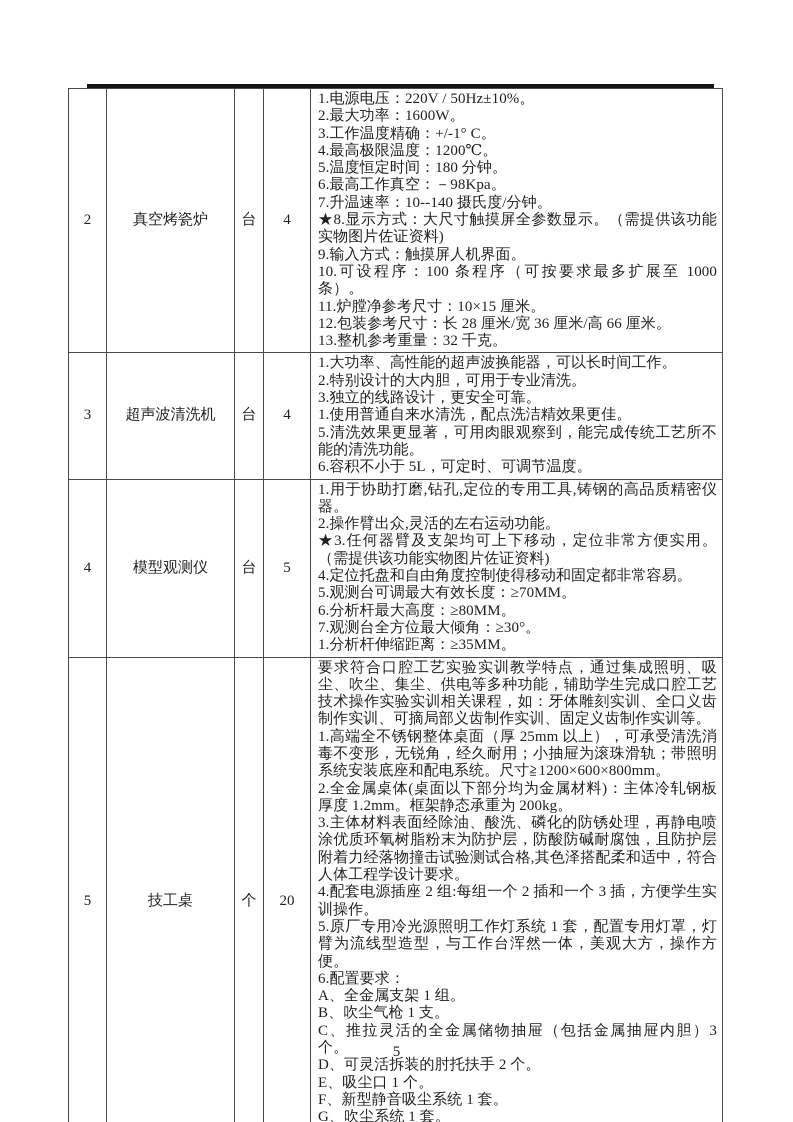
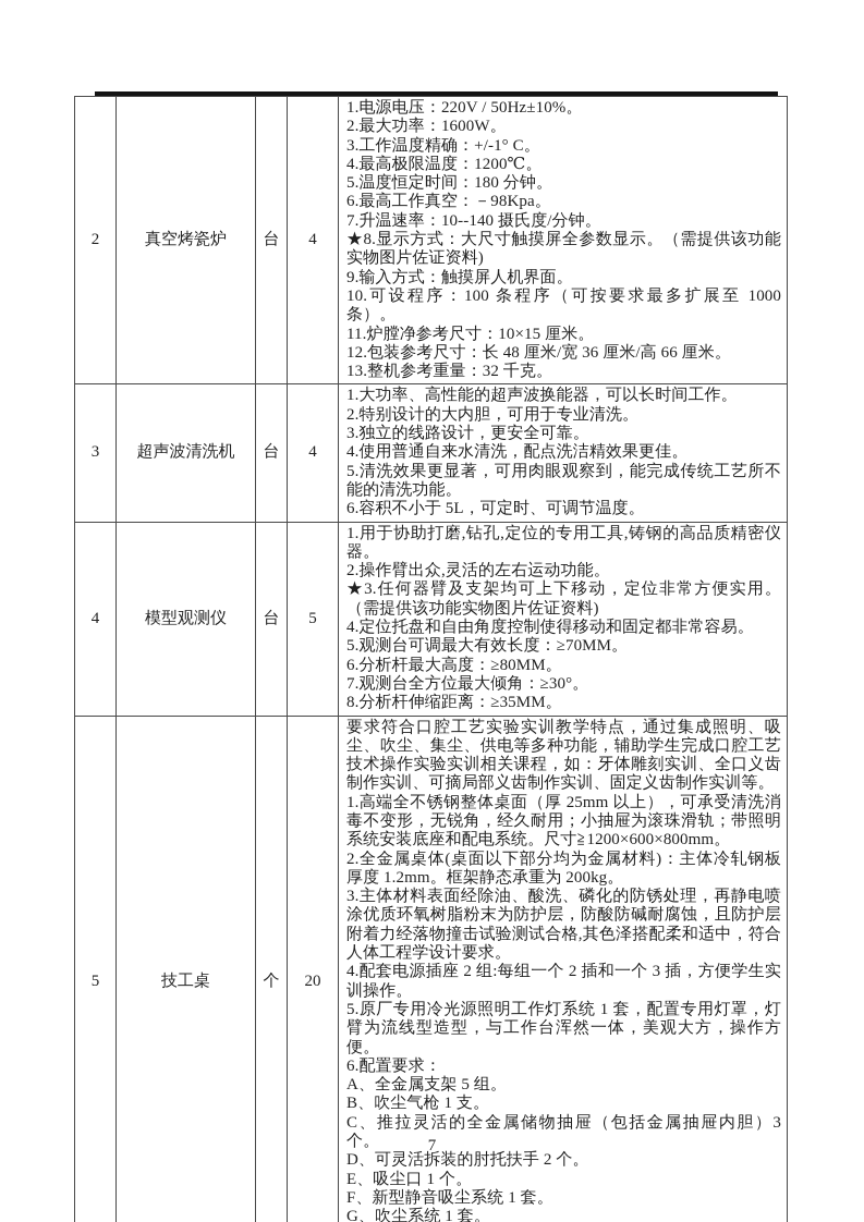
- 2	真空烤瓷炉	台	4	1.电源电压：220V / 50Hz±10%。2.最大功率：1600W。3.工作温度精确：+/-1° C。4.最高极限温度：1200℃。5.温度恒定时间：180 分钟。6.最高工作真空：－98Kpa。7.升温速率：10--140 摄氏度/分钟。★8.显示方式：大尺寸触摸屏全参数显示。（需提供该功能实物图片佐证资料)9.输入方式：触摸屏人机界面。10.可设程序：100 条程序（可按要求最多扩展至 1000 条）。11.炉膛净参考尺寸：10×15 厘米。12.包装参考尺寸：长 28 厘米/宽 36 厘米/高 66 厘米。13.整机参考重量：32 千克。
+ 2	真空烤瓷炉	台	4	1.电源电压：220V / 50Hz±10%。2.最大功率：1600W。3.工作温度精确：+/-1° C。4.最高极限温度：1200℃。5.温度恒定时间：180 分钟。6.最高工作真空：－98Kpa。7.升温速率：10--140 摄氏度/分钟。★8.显示方式：大尺寸触摸屏全参数显示。（需提供该功能实物图片佐证资料)9.输入方式：触摸屏人机界面。10.可设程序：100 条程序（可按要求最多扩展至 1000 条）。11.炉膛净参考尺寸：10×15 厘米。12.包装参考尺寸：长 48 厘米/宽 36 厘米/高 66 厘米。13.整机参考重量：32 千克。
- 3	超声波清洗机	台	4	1.大功率、高性能的超声波换能器，可以长时间工作。2.特别设计的大内胆，可用于专业清洗。3.独立的线路设计，更安全可靠。1.使用普通自来水清洗，配点洗洁精效果更佳。5.清洗效果更显著，可用肉眼观察到，能完成传统工艺所不能的清洗功能。6.容积不小于 5L，可定时、可调节温度。
+ 3	超声波清洗机	台	4	1.大功率、高性能的超声波换能器，可以长时间工作。2.特别设计的大内胆，可用于专业清洗。3.独立的线路设计，更安全可靠。4.使用普通自来水清洗，配点洗洁精效果更佳。5.清洗效果更显著，可用肉眼观察到，能完成传统工艺所不能的清洗功能。6.容积不小于 5L，可定时、可调节温度。
- 4	模型观测仪	台	5	1.用于协助打磨,钻孔,定位的专用工具,铸钢的高品质精密仪器。2.操作臂出众,灵活的左右运动功能。★3.任何器臂及支架均可上下移动，定位非常方便实用。（需提供该功能实物图片佐证资料)4.定位托盘和自由角度控制使得移动和固定都非常容易。5.观测台可调最大有效长度：≥70MM。6.分析杆最大高度：≥80MM。7.观测台全方位最大倾角：≥30°。1.分析杆伸缩距离：≥35MM。
+ 4	模型观测仪	台	5	1.用于协助打磨,钻孔,定位的专用工具,铸钢的高品质精密仪器。2.操作臂出众,灵活的左右运动功能。★3.任何器臂及支架均可上下移动，定位非常方便实用。（需提供该功能实物图片佐证资料)4.定位托盘和自由角度控制使得移动和固定都非常容易。5.观测台可调最大有效长度：≥70MM。6.分析杆最大高度：≥80MM。7.观测台全方位最大倾角：≥30°。8.分析杆伸缩距离：≥35MM。
- 5	技工桌	个	20	要求符合口腔工艺实验实训教学特点，通过集成照明、吸尘、吹尘、集尘、供电等多种功能，辅助学生完成口腔工艺技术操作实验实训相关课程，如：牙体雕刻实训、全口义齿制作实训、可摘局部义齿制作实训、固定义齿制作实训等。1.高端全不锈钢整体桌面（厚 25mm 以上），可承受清洗消毒不变形，无锐角，经久耐用；小抽屉为滚珠滑轨；带照明系统安装底座和配电系统。尺寸≧1200×600×800mm。2.全金属桌体(桌面以下部分均为金属材料)：主体冷轧钢板厚度 1.2mm。框架静态承重为 200kg。3.主体材料表面经除油、酸洗、磷化的防锈处理，再静电喷涂优质环氧树脂粉末为防护层，防酸防碱耐腐蚀，且防护层附着力经落物撞击试验测试合格,其色泽搭配柔和适中，符合人体工程学设计要求。4.配套电源插座 2 组:每组一个 2 插和一个 3 插，方便学生实训操作。5.原厂专用冷光源照明工作灯系统 1 套，配置专用灯罩，灯臂为流线型造型，与工作台浑然一体，美观大方，操作方便。6.配置要求：A、全金属支架 1 组。B、吹尘气枪 1 支。C、推拉灵活的全金属储物抽屉（包括金属抽屉内胆）3 个。D、可灵活拆装的肘托扶手 2 个。E、吸尘口 1 个。F、新型静音吸尘系统 1 套。G、吹尘系统 1 套。
+ 5	技工桌	个	20	要求符合口腔工艺实验实训教学特点，通过集成照明、吸尘、吹尘、集尘、供电等多种功能，辅助学生完成口腔工艺技术操作实验实训相关课程，如：牙体雕刻实训、全口义齿制作实训、可摘局部义齿制作实训、固定义齿制作实训等。1.高端全不锈钢整体桌面（厚 25mm 以上），可承受清洗消毒不变形，无锐角，经久耐用；小抽屉为滚珠滑轨；带照明系统安装底座和配电系统。尺寸≧1200×600×800mm。2.全金属桌体(桌面以下部分均为金属材料)：主体冷轧钢板厚度 1.2mm。框架静态承重为 200kg。3.主体材料表面经除油、酸洗、磷化的防锈处理，再静电喷涂优质环氧树脂粉末为防护层，防酸防碱耐腐蚀，且防护层附着力经落物撞击试验测试合格,其色泽搭配柔和适中，符合人体工程学设计要求。4.配套电源插座 2 组:每组一个 2 插和一个 3 插，方便学生实训操作。5.原厂专用冷光源照明工作灯系统 1 套，配置专用灯罩，灯臂为流线型造型，与工作台浑然一体，美观大方，操作方便。6.配置要求：A、全金属支架 5 组。B、吹尘气枪 1 支。C、推拉灵活的全金属储物抽屉（包括金属抽屉内胆）3 个。D、可灵活拆装的肘托扶手 2 个。E、吸尘口 1 个。F、新型静音吸尘系统 1 套。G、吹尘系统 1 套。
- 5
+ 7
